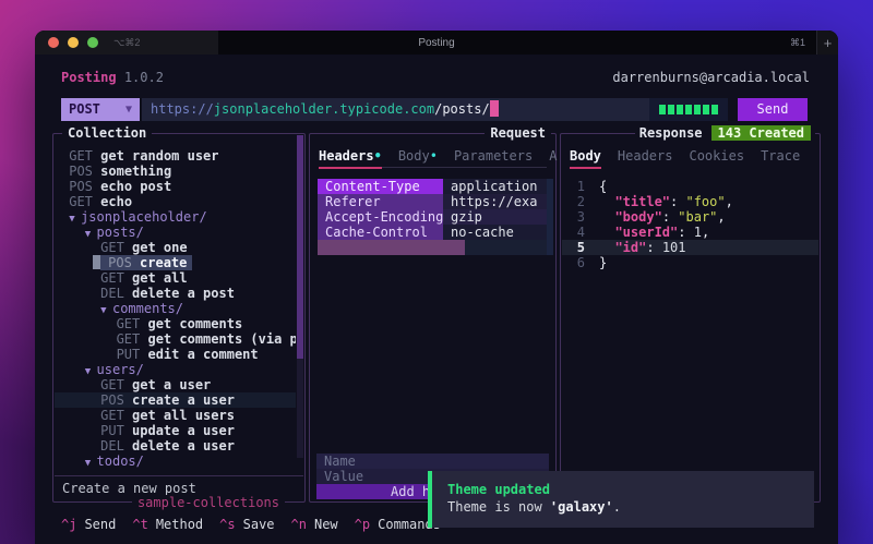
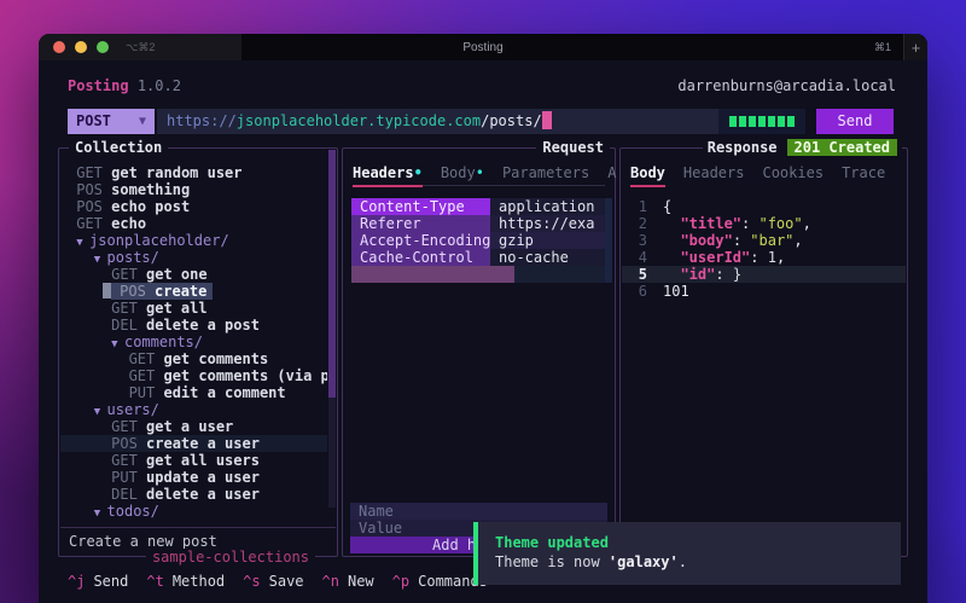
  ⌥⌘2
  Posting
  ⌘1
  +
  Posting 1.0.2
  darrenburns@arcadia.local
  POST
  ▼
  https://jsonplaceholder.typicode.com/posts/
  Send
  Collection
  GET get random user
  POS something
  POS echo post
  GET echo
  ▼ jsonplaceholder/
  ▼ posts/
  GET get one
  POS create
  GET get all
  DEL delete a post
  ▼ comments/
  GET get comments
  GET get comments (via p
  PUT edit a comment
  ▼ users/
  GET get a user
  POS create a user
  GET get all users
  PUT update a user
  DEL delete a user
  ▼ todos/
  Create a new post
  sample-collections
  Request
  Headers•
  Body•
  Parameters
  A
  Content-Type
  application
  Referer
  https://exa
  Accept-Encoding
  gzip
  Cache-Control
  no-cache
  Name
  Value
  Add h
  Response
- 143 Created
+ 201 Created
  Body
  Headers
  Cookies
  Trace
  1
  {
  2
  "title"
  :
  "foo"
  ,
  3
  "body"
  :
  "bar"
  ,
  4
  "userId"
  :
  1
  ,
  5
  "id"
  :
- 101
+ }
  6
- }
+ 101
  ^j
  Send
  ^t
  Method
  ^s
  Save
  ^n
  New
  ^p
  Comman
  Theme updated
  Theme is now 'galaxy'.
